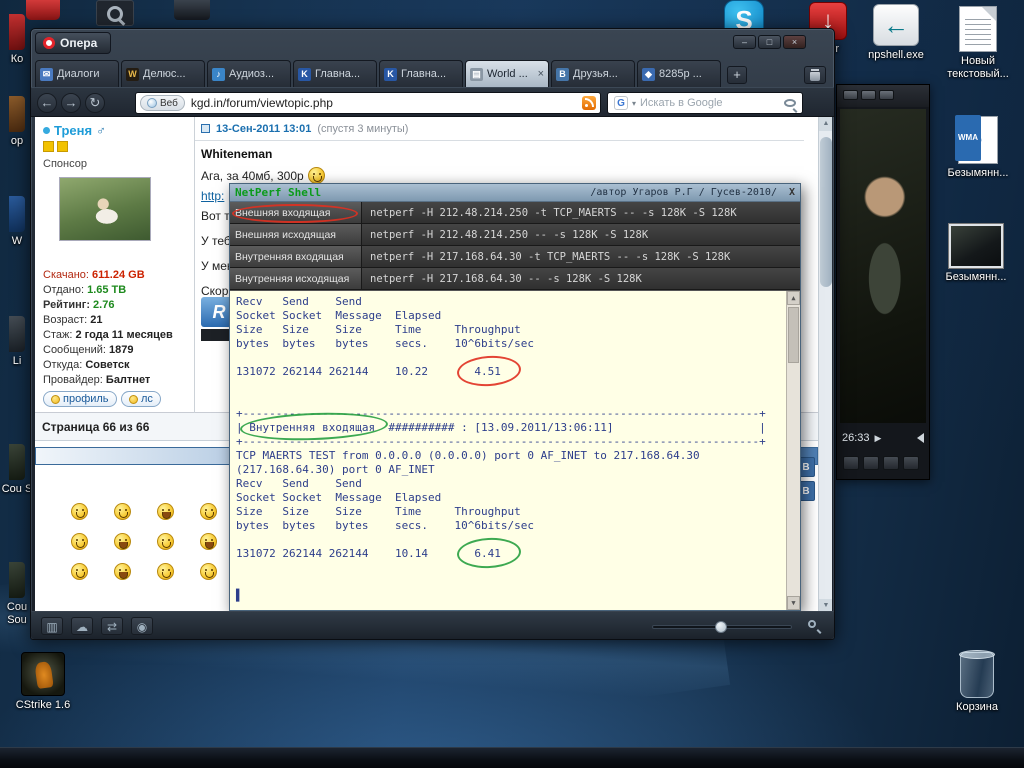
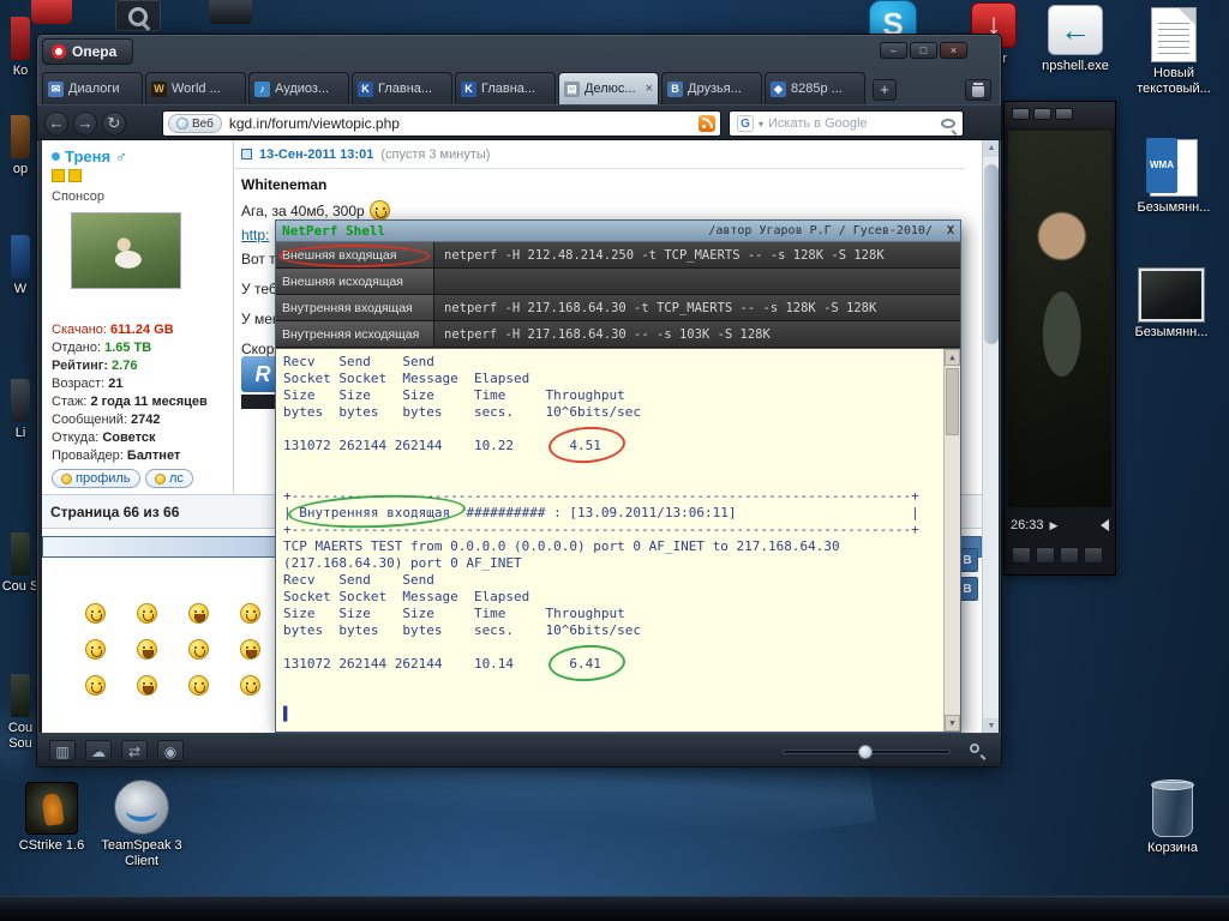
  Ко
  ор
  W
  Li
  Cou S
  Cou Sou
  S
  ↓
  ←
  npshell.exe
  Новый текстовый...
  WMA
  Безымянн...
  Безымянн...
  Корзина
  CStrike 1.6
+ TeamSpeak 3 Client
  26:33
  ▶
  Опера
  –
  □
  ×
  ✉
  Диалоги
  W
- Делюс...
+ World ...
  ♪
  Аудиоз...
  K
  Главна...
  K
  Главна...
  ▤
- World ...
+ Делюс...
  ×
  B
  Друзья...
  ◆
  8285р ...
  +
  ←
  →
  ↻
  Веб
  kgd.in/forum/viewtopic.php
  G
  ▾
  Искать в Google
  Треня
  ♂
  Спонсор
  Скачано: 611.24 GB
  Отдано: 1.65 TB
  Рейтинг: 2.76
  Возраст: 21
  Стаж: 2 года 11 месяцев
- Сообщений: 1879
+ Сообщений: 2742
  Откуда: Советск
  Провайдер: Балтнет
  профиль
  лс
  13-Сен-2011 13:01
  (спустя 3 минуты)
  Whiteneman
  Ага, за 40мб, 300р
  http:
  Вот т
  У теб
  У ме
  Скор
  R
  Страница 66 из 66
  B
  B
  NetPerf Shell
  /автор Угаров Р.Г / Гусев-2010/
  X
  Внешняя входящая
  netperf -H 212.48.214.250 -t TCP_MAERTS -- -s 128K -S 128K
  Внешняя исходящая
- netperf -H 212.48.214.250 -- -s 128K -S 128K
  Внутренняя входящая
  netperf -H 217.168.64.30 -t TCP_MAERTS -- -s 128K -S 128K
  Внутренняя исходящая
- netperf -H 217.168.64.30 -- -s 128K -S 128K
+ netperf -H 217.168.64.30 -- -s 103K -S 128K
  Recv Send Send
  Socket Socket Message Elapsed
  Size Size Size Time Throughput
  bytes bytes bytes secs. 10^6bits/sec
  131072 262144 262144 10.22 4.51
  +------------------------------------------------------------------------------+
  | Внутренняя входящая ########## : [13.09.2011/13:06:11] |
  +------------------------------------------------------------------------------+
  TCP MAERTS TEST from 0.0.0.0 (0.0.0.0) port 0 AF_INET to 217.168.64.30
  (217.168.64.30) port 0 AF_INET
  Recv Send Send
  Socket Socket Message Elapsed
  Size Size Size Time Throughput
  bytes bytes bytes secs. 10^6bits/sec
  131072 262144 262144 10.14 6.41
  ▌
  ▲
  ▼
  ▥
  ☁
  ⇄
  ◉
